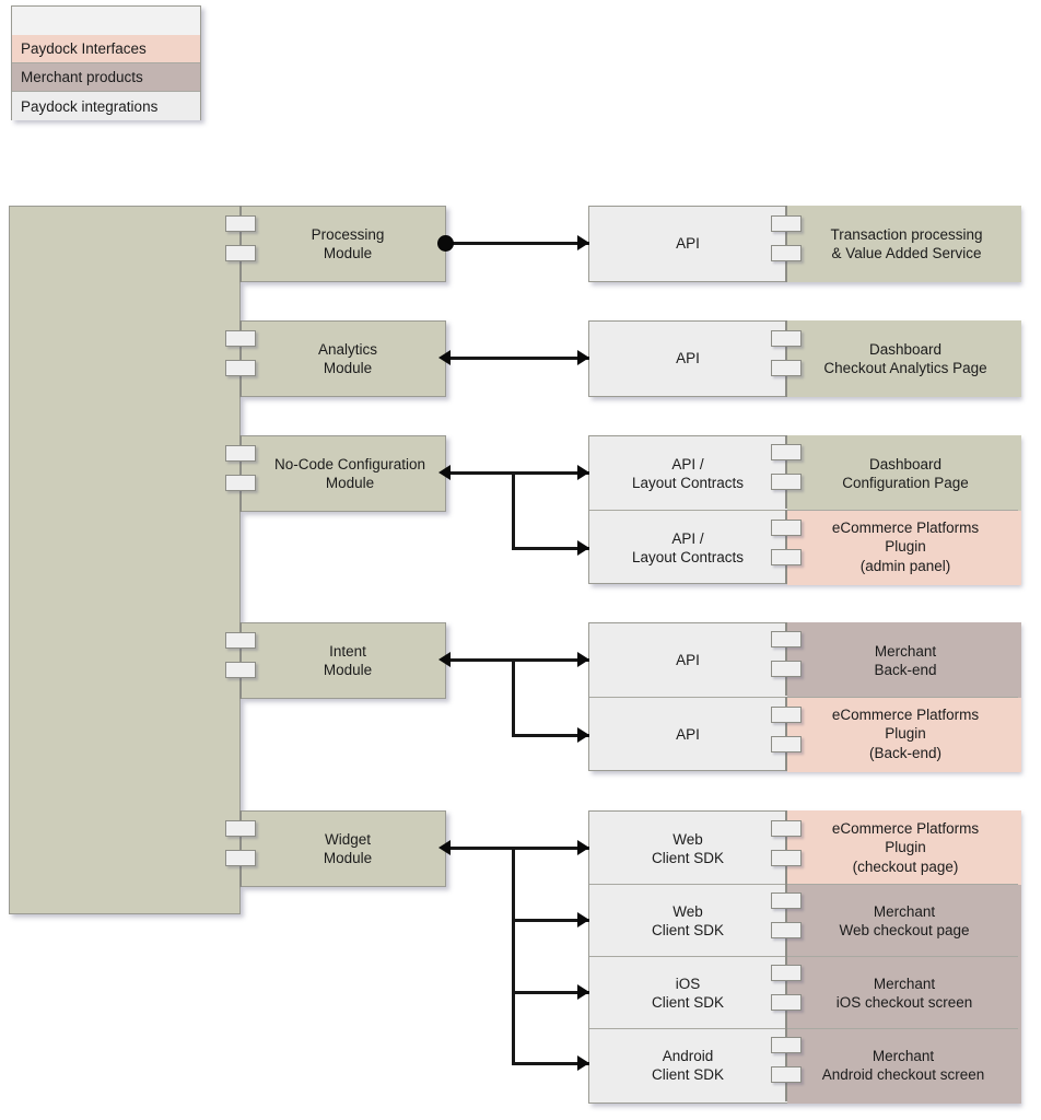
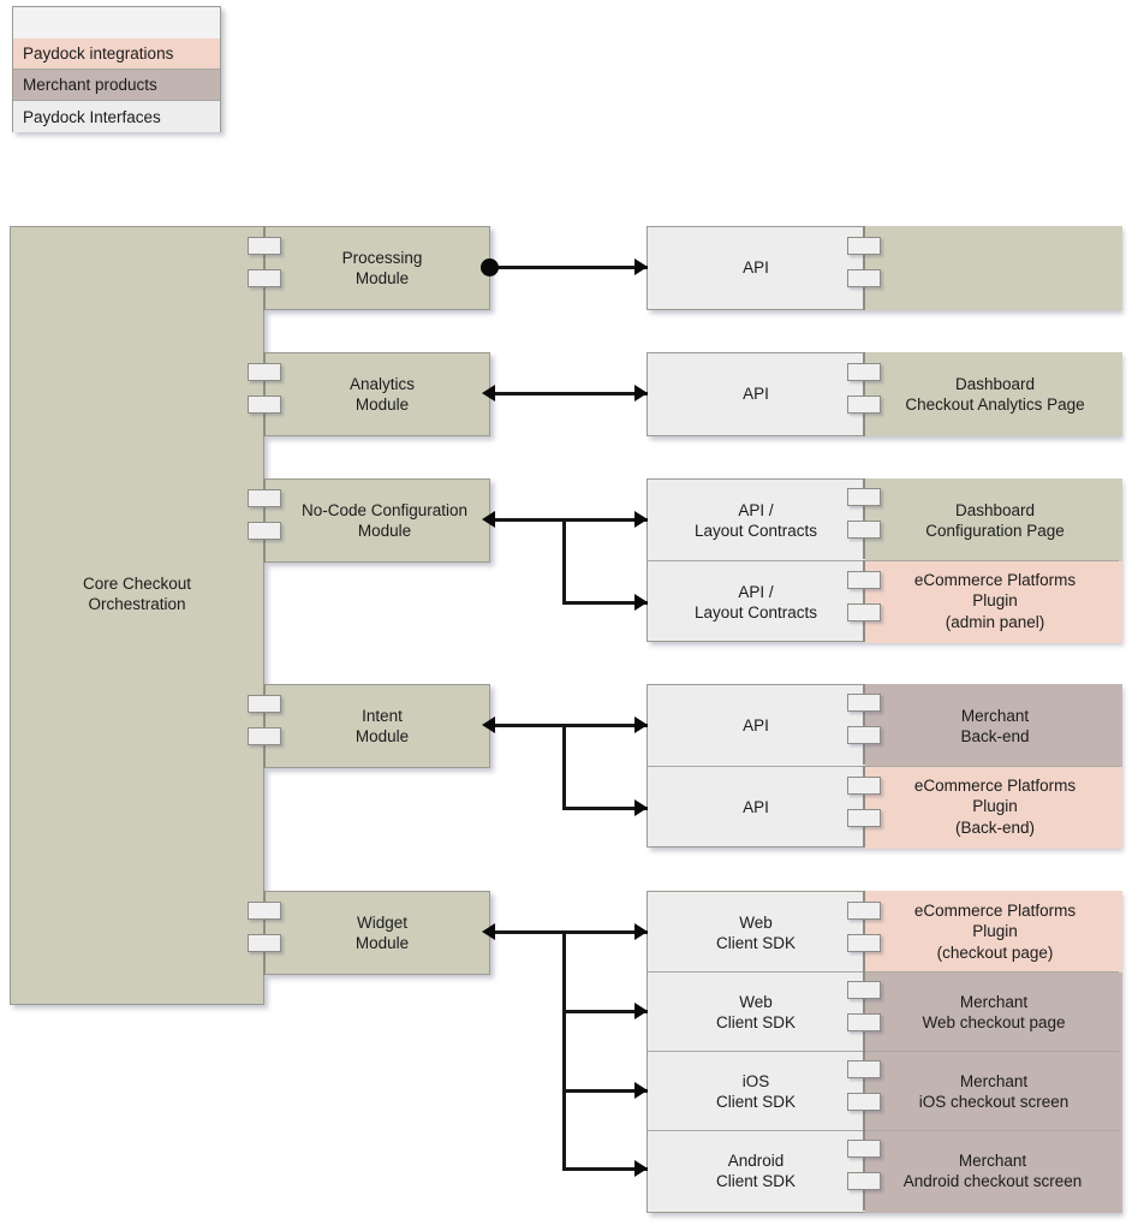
- Paydock Interfaces
+ Paydock integrations
  Merchant products
- Paydock integrations
+ Paydock Interfaces
+ Core Checkout
+ Orchestration
  Processing
  Module
  Analytics
  Module
  No-Code Configuration
  Module
  Intent
  Module
  Widget
  Module
  API
- Transaction processing
- & Value Added Service
  API
  Dashboard
  Checkout Analytics Page
  API /
  Layout Contracts
  Dashboard
  Configuration Page
  API /
  Layout Contracts
  eCommerce Platforms
  Plugin
  (admin panel)
  API
  Merchant
  Back-end
  API
  eCommerce Platforms
  Plugin
  (Back-end)
  Web
  Client SDK
  eCommerce Platforms
  Plugin
  (checkout page)
  Web
  Client SDK
  Merchant
  Web checkout page
  iOS
  Client SDK
  Merchant
  iOS checkout screen
  Android
  Client SDK
  Merchant
  Android checkout screen
